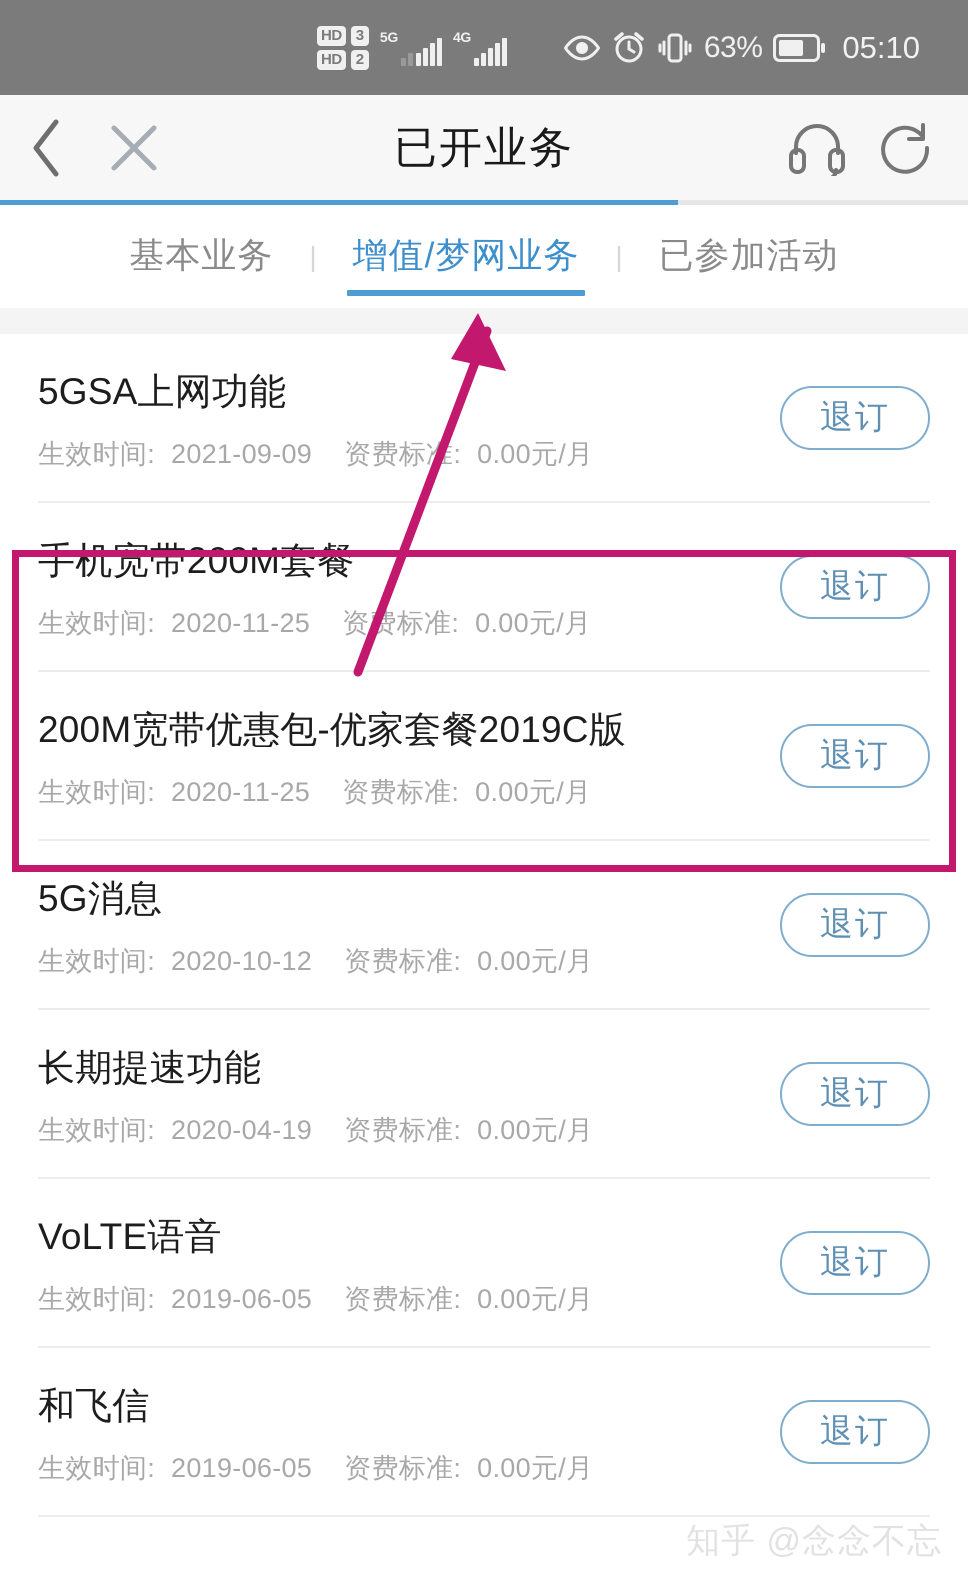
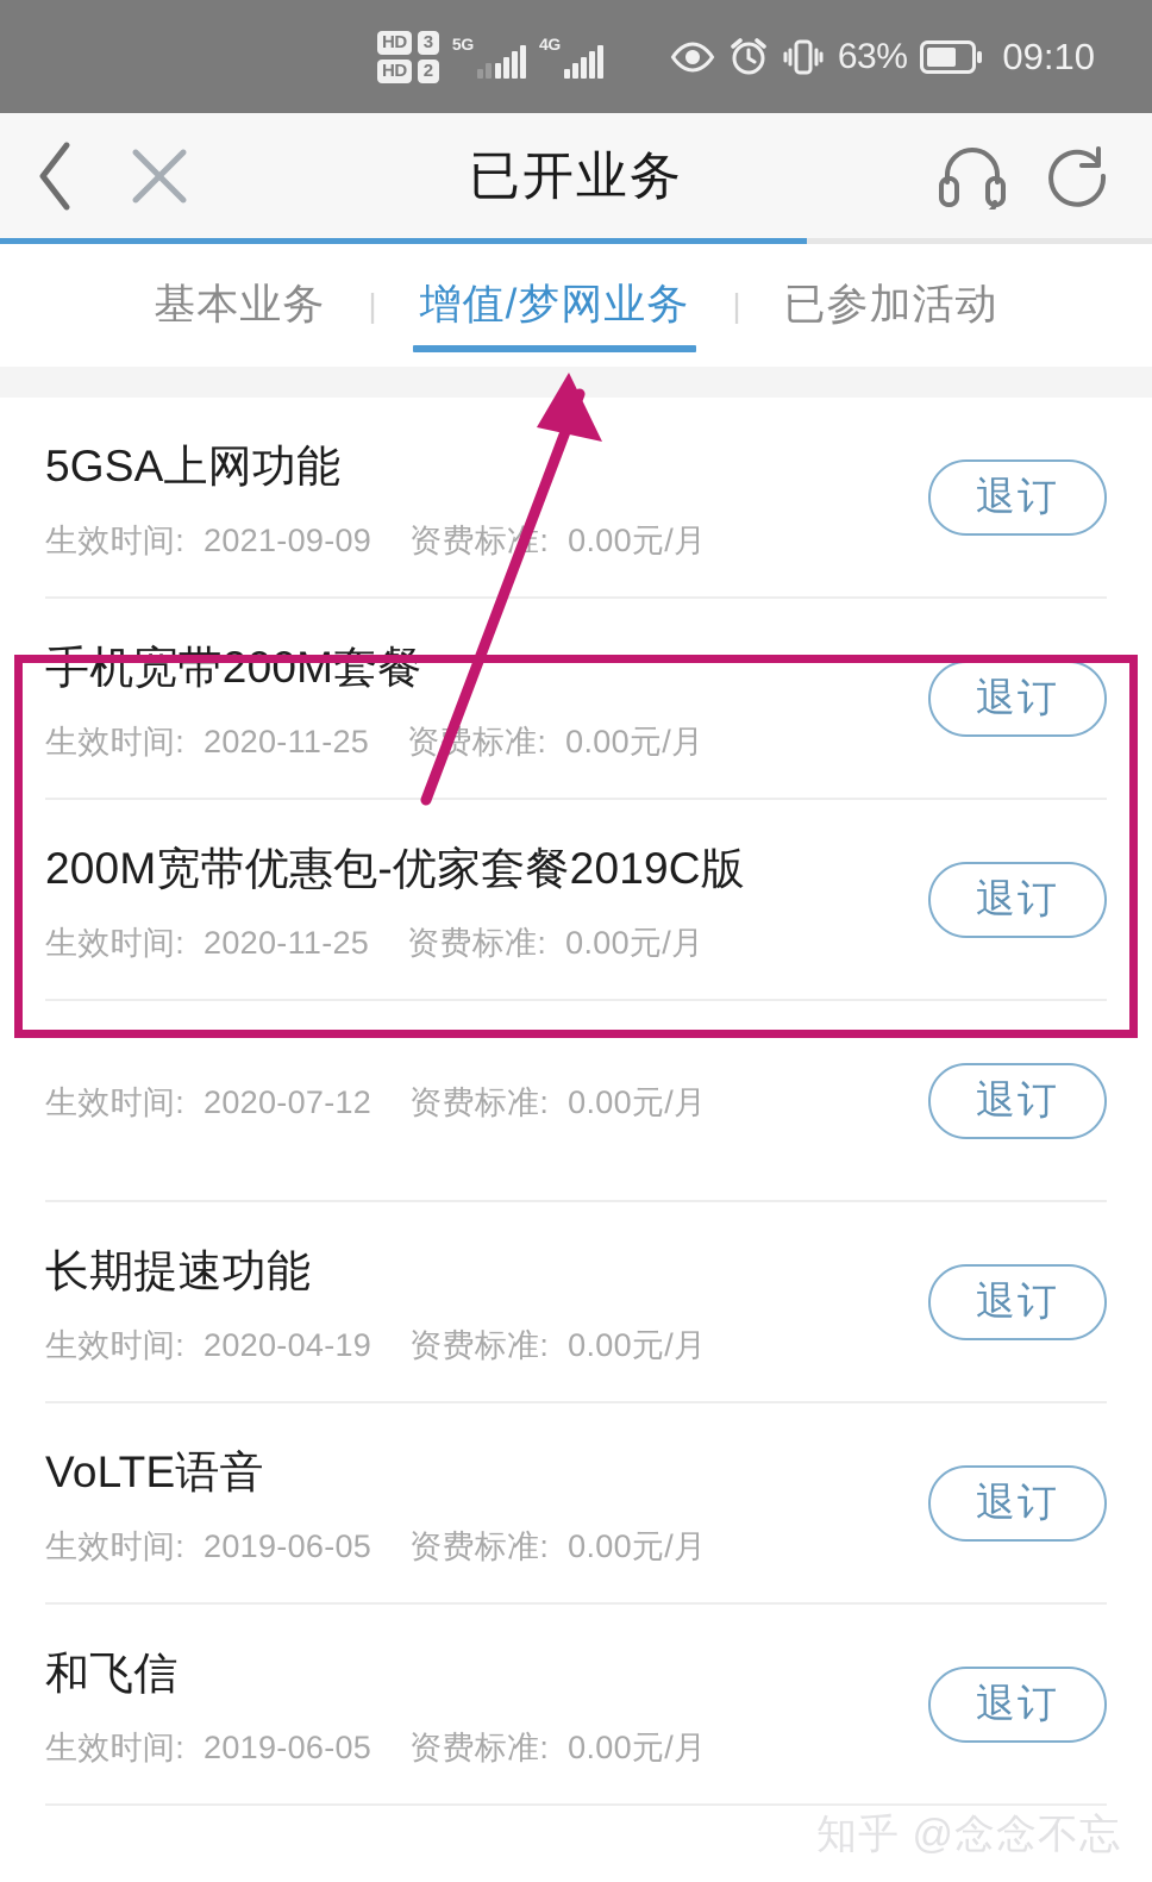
  HD
  3
  HD
  2
  5G
  4G
  63%
- 05:10
+ 09:10
  已开业务
  基本业务
  |
  增值/梦网业务
  |
  已参加活动
  5GSA上网功能
  生效时间: 2021-09-09 资费标: 0.00元/月
  退订
  手机宽带200M套餐
  生效时间: 2020-11-25 资费标准: 0.00元/月
  退订
  200M宽带优惠包-优家套餐2019C版
  生效时间: 2020-11-25 资费标准: 0.00元/月
  退订
- 5G消息
- 生效时间: 2020-10-12 资费标准: 0.00元/月
+ 生效时间: 2020-07-12 资费标准: 0.00元/月
  退订
  长期提速功能
  生效时间: 2020-04-19 资费标准: 0.00元/月
  退订
  VoLTE语音
  生效时间: 2019-06-05 资费标准: 0.00元/月
  退订
  和飞信
  生效时间: 2019-06-05 资费标准: 0.00元/月
  退订
  知乎 @念念不忘
